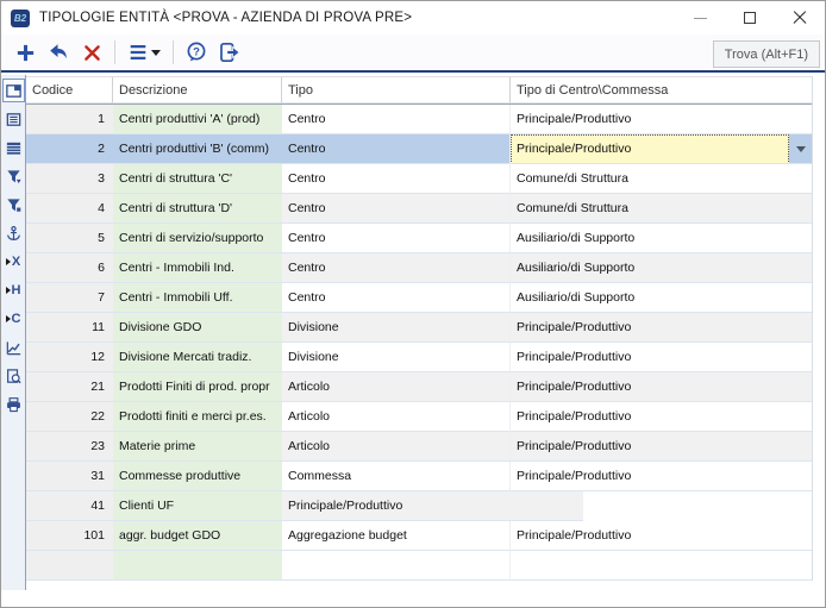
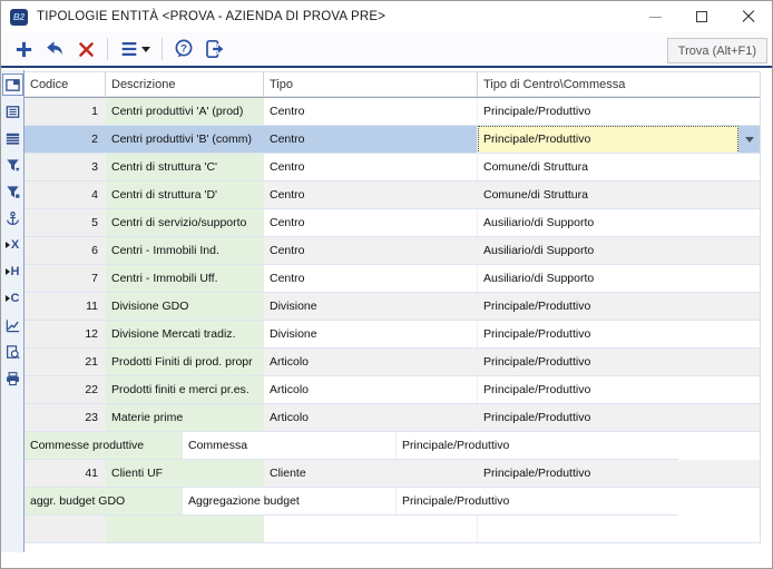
  B2
  TIPOLOGIE ENTITÀ <PROVA - AZIENDA DI PROVA PRE>
  ?
  Trova (Alt+F1)
  X
  H
  C
  Codice
  Descrizione
  Tipo
  Tipo di Centro\Commessa
  1
  Centri produttivi 'A' (prod)
  Centro
  Principale/Produttivo
  2
  Centri produttivi 'B' (comm)
  Centro
  Principale/Produttivo
  3
  Centri di struttura 'C'
  Centro
  Comune/di Struttura
  4
  Centri di struttura 'D'
  Centro
  Comune/di Struttura
  5
  Centri di servizio/supporto
  Centro
  Ausiliario/di Supporto
  6
  Centri - Immobili Ind.
  Centro
  Ausiliario/di Supporto
  7
  Centri - Immobili Uff.
  Centro
  Ausiliario/di Supporto
  11
  Divisione GDO
  Divisione
  Principale/Produttivo
  12
  Divisione Mercati tradiz.
  Divisione
  Principale/Produttivo
  21
  Prodotti Finiti di prod. propr
  Articolo
  Principale/Produttivo
  22
  Prodotti finiti e merci pr.es.
  Articolo
  Principale/Produttivo
  23
  Materie prime
  Articolo
  Principale/Produttivo
- 31
  Commesse produttive
  Commessa
  Principale/Produttivo
  41
  Clienti UF
+ Cliente
  Principale/Produttivo
- 101
  aggr. budget GDO
  Aggregazione budget
  Principale/Produttivo
